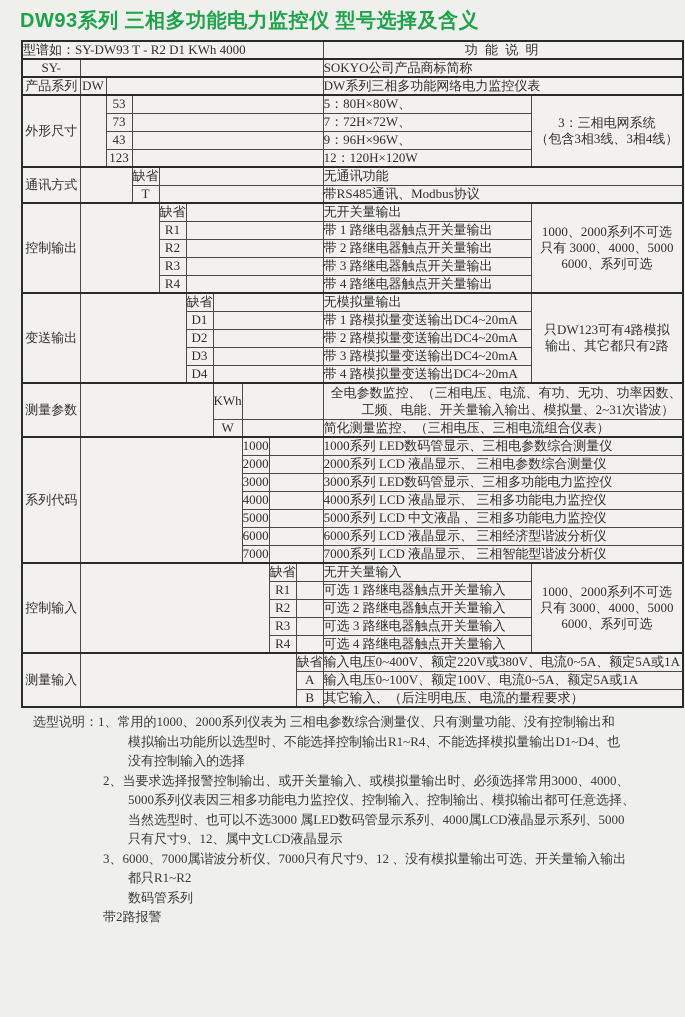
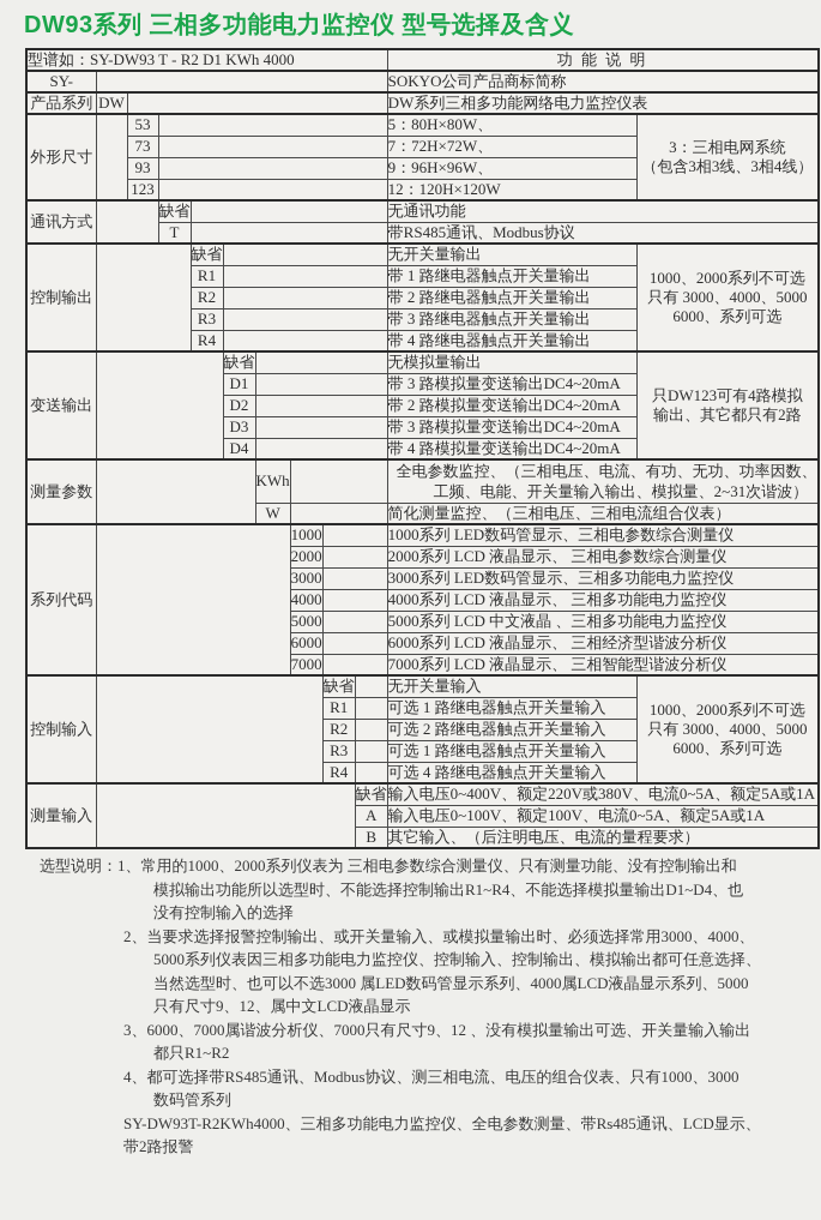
  DW93系列 三相多功能电力监控仪 型号选择及含义
  型谱如：SY-DW93 T - R2 D1 KWh 4000	功 能 说 明
  SY-		SOKYO公司产品商标简称
  产品系列	DW		DW系列三相多功能网络电力监控仪表
  外形尺寸		53		5：80H×80W、	3：三相电网系统 （包含3相3线、3相4线）
  73		7：72H×72W、
- 43		9：96H×96W、
+ 93		9：96H×96W、
  123		12：120H×120W
  通讯方式		缺省		无通讯功能
  T		带RS485通讯、Modbus协议
  控制输出		缺省		无开关量输出	1000、2000系列不可选 只有 3000、4000、5000 6000、系列可选
  R1		带 1 路继电器触点开关量输出
  R2		带 2 路继电器触点开关量输出
  R3		带 3 路继电器触点开关量输出
  R4		带 4 路继电器触点开关量输出
  变送输出		缺省		无模拟量输出	只DW123可有4路模拟 输出、其它都只有2路
- D1		带 1 路模拟量变送输出DC4~20mA
+ D1		带 3 路模拟量变送输出DC4~20mA
  D2		带 2 路模拟量变送输出DC4~20mA
  D3		带 3 路模拟量变送输出DC4~20mA
  D4		带 4 路模拟量变送输出DC4~20mA
  测量参数		KWh		全电参数监控、（三相电压、电流、有功、无功、功率因数、 工频、电能、开关量输入输出、模拟量、2~31次谐波）
  W		简化测量监控、（三相电压、三相电流组合仪表）
  系列代码		1000		1000系列 LED数码管显示、三相电参数综合测量仪
  2000		2000系列 LCD 液晶显示、 三相电参数综合测量仪
  3000		3000系列 LED数码管显示、三相多功能电力监控仪
  4000		4000系列 LCD 液晶显示、 三相多功能电力监控仪
  5000		5000系列 LCD 中文液晶 、三相多功能电力监控仪
  6000		6000系列 LCD 液晶显示、 三相经济型谐波分析仪
  7000		7000系列 LCD 液晶显示、 三相智能型谐波分析仪
  控制输入		缺省		无开关量输入	1000、2000系列不可选 只有 3000、4000、5000 6000、系列可选
  R1		可选 1 路继电器触点开关量输入
  R2		可选 2 路继电器触点开关量输入
- R3		可选 3 路继电器触点开关量输入
+ R3		可选 1 路继电器触点开关量输入
  R4		可选 4 路继电器触点开关量输入
  测量输入		缺省	输入电压0~400V、额定220V或380V、电流0~5A、额定5A或1A
  A	输入电压0~100V、额定100V、电流0~5A、额定5A或1A
  B	其它输入、（后注明电压、电流的量程要求）
  选型说明：1、常用的1000、2000系列仪表为 三相电参数综合测量仪、只有测量功能、没有控制输出和
  模拟输出功能所以选型时、不能选择控制输出R1~R4、不能选择模拟量输出D1~D4、也
  没有控制输入的选择
  2、当要求选择报警控制输出、或开关量输入、或模拟量输出时、必须选择常用3000、4000、
  5000系列仪表因三相多功能电力监控仪、控制输入、控制输出、模拟输出都可任意选择、
  当然选型时、也可以不选3000 属LED数码管显示系列、4000属LCD液晶显示系列、5000
  只有尺寸9、12、属中文LCD液晶显示
  3、6000、7000属谐波分析仪、7000只有尺寸9、12 、没有模拟量输出可选、开关量输入输出
  都只R1~R2
+ 4、都可选择带RS485通讯、Modbus协议、测三相电流、电压的组合仪表、只有1000、3000
  数码管系列
+ SY-DW93T-R2KWh4000、三相多功能电力监控仪、全电参数测量、带Rs485通讯、LCD显示、
  带2路报警
